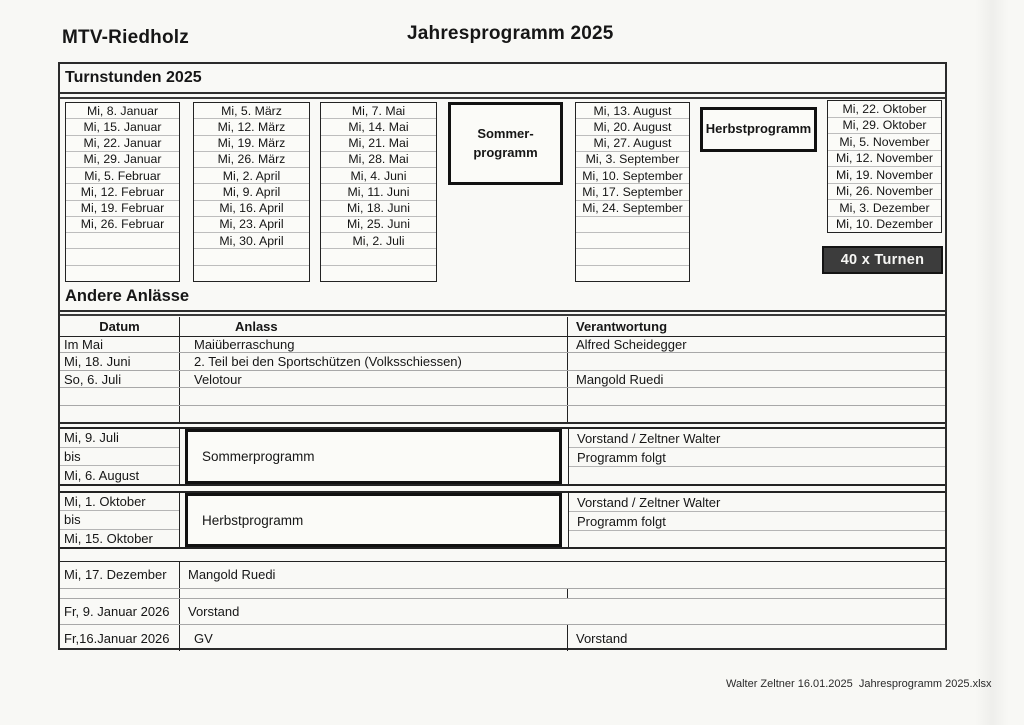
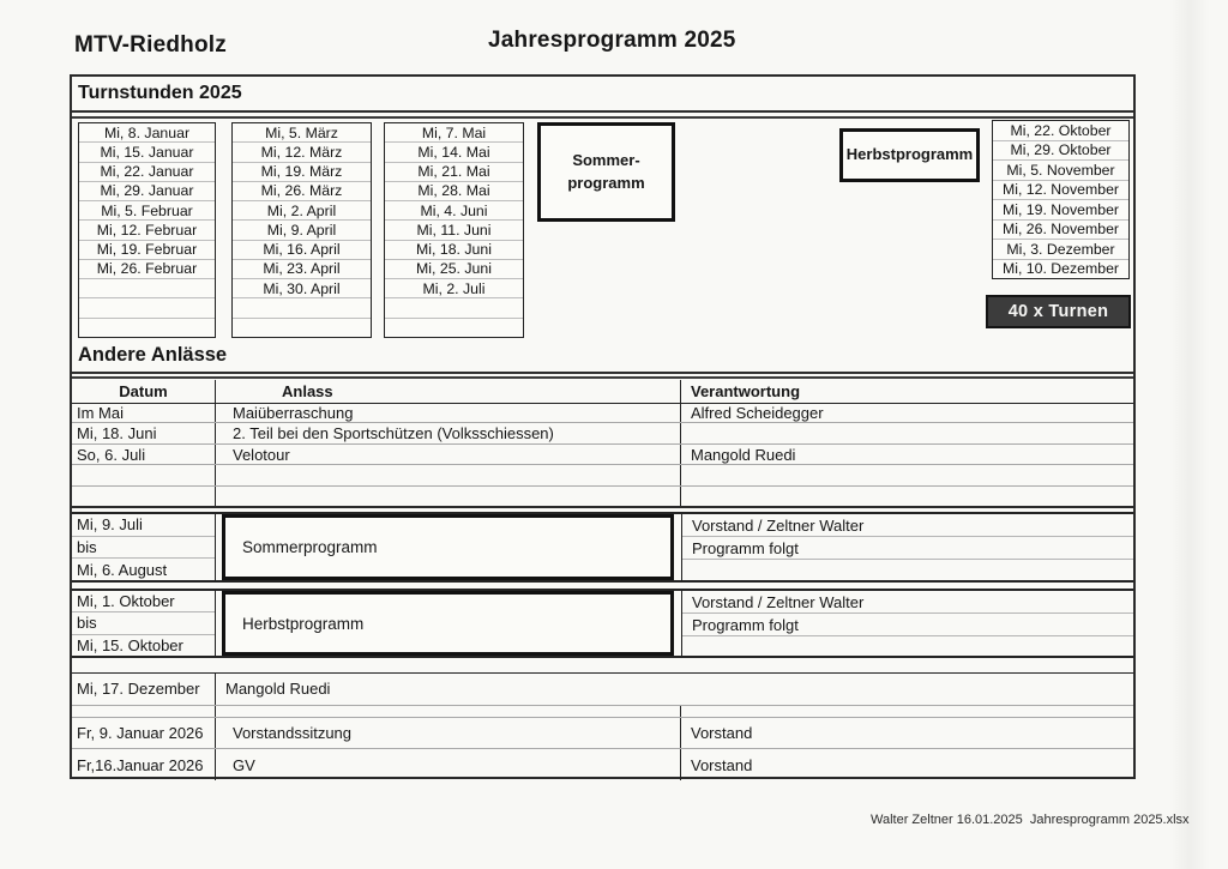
  MTV-Riedholz
  Jahresprogramm 2025
  Turnstunden 2025
  Mi, 8. Januar
  Mi, 15. Januar
  Mi, 22. Januar
  Mi, 29. Januar
  Mi, 5. Februar
  Mi, 12. Februar
  Mi, 19. Februar
  Mi, 26. Februar
  Mi, 5. März
  Mi, 12. März
  Mi, 19. März
  Mi, 26. März
  Mi, 2. April
  Mi, 9. April
  Mi, 16. April
  Mi, 23. April
  Mi, 30. April
  Mi, 7. Mai
  Mi, 14. Mai
  Mi, 21. Mai
  Mi, 28. Mai
  Mi, 4. Juni
  Mi, 11. Juni
  Mi, 18. Juni
  Mi, 25. Juni
  Mi, 2. Juli
  Sommer-
  programm
- Mi, 13. August
- Mi, 20. August
- Mi, 27. August
- Mi, 3. September
- Mi, 10. September
- Mi, 17. September
- Mi, 24. September
  Herbstprogramm
  Mi, 22. Oktober
  Mi, 29. Oktober
  Mi, 5. November
  Mi, 12. November
  Mi, 19. November
  Mi, 26. November
  Mi, 3. Dezember
  Mi, 10. Dezember
  40 x Turnen
  Andere Anlässe
  Datum
  Anlass
  Verantwortung
  Im Mai
  Maiüberraschung
  Alfred Scheidegger
  Mi, 18. Juni
  2. Teil bei den Sportschützen (Volksschiessen)
  So, 6. Juli
  Velotour
  Mangold Ruedi
  Mi, 9. Juli
  bis
  Mi, 6. August
  Sommerprogramm
  Vorstand / Zeltner Walter
  Programm folgt
  Mi, 1. Oktober
  bis
  Mi, 15. Oktober
  Herbstprogramm
  Vorstand / Zeltner Walter
  Programm folgt
  Mi, 17. Dezember
  Mangold Ruedi
  Fr, 9. Januar 2026
+ Vorstandssitzung
  Vorstand
  Fr,16.Januar 2026
  GV
  Vorstand
  Walter Zeltner 16.01.2025 Jahresprogramm 2025.xlsx
